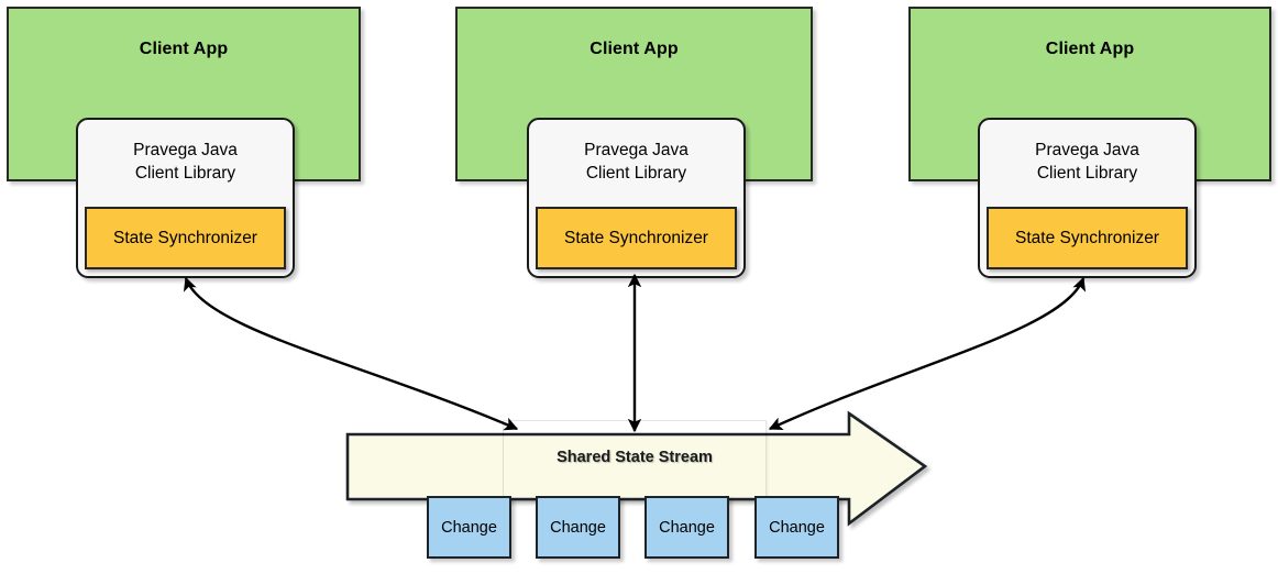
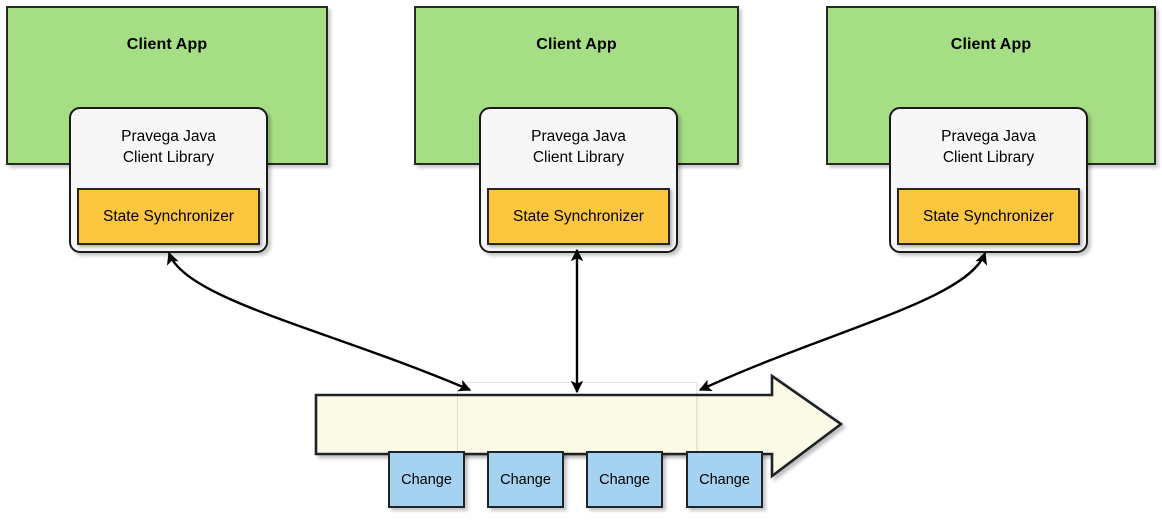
- Shared State Stream
  Change
  Change
  Change
  Change
  Client App
  Pravega Java
  Client Library
  State Synchronizer
  Client App
  Pravega Java
  Client Library
  State Synchronizer
  Client App
  Pravega Java
  Client Library
  State Synchronizer
